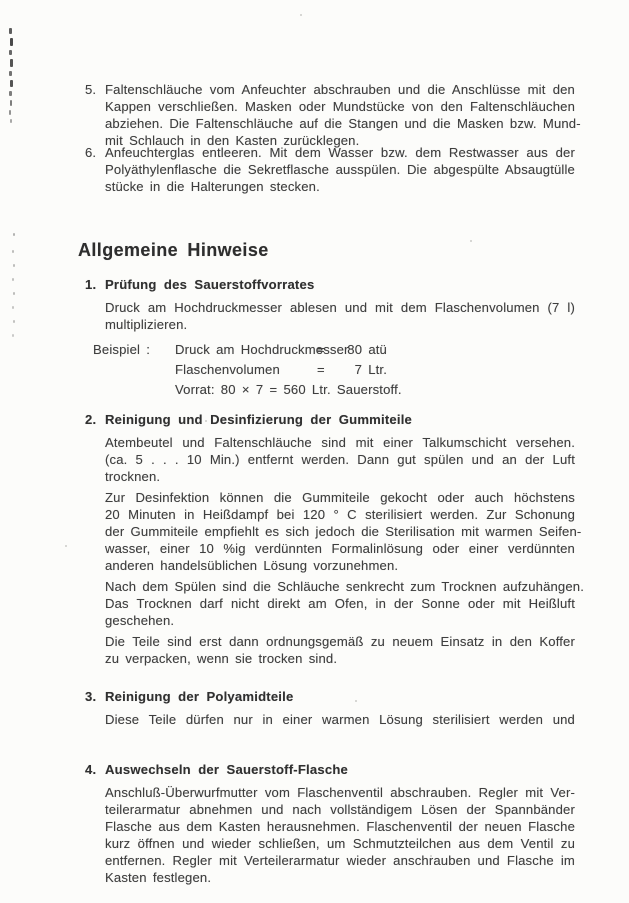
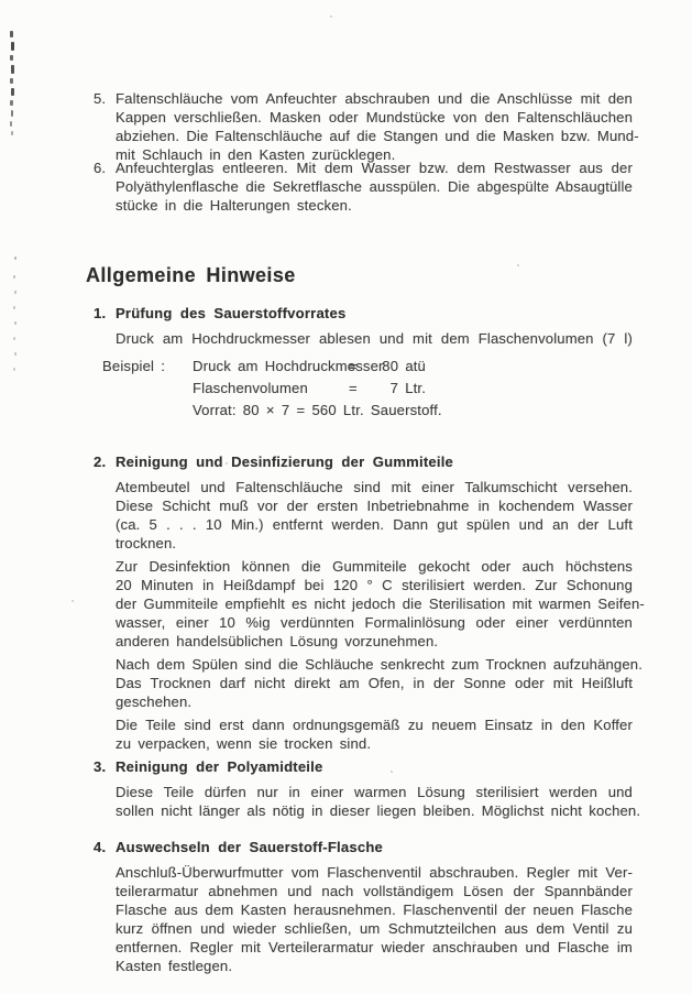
  5.
  Faltenschläuche vom Anfeuchter abschrauben und die Anschlüsse mit den
  Kappen verschließen. Masken oder Mundstücke von den Faltenschläuchen
  abziehen. Die Faltenschläuche auf die Stangen und die Masken bzw. Mund-
  mit Schlauch in den Kasten zurücklegen.
  6.
  Anfeuchterglas entleeren. Mit dem Wasser bzw. dem Restwasser aus der
  Polyäthylenflasche die Sekretflasche ausspülen. Die abgespülte Absaugtülle
  stücke in die Halterungen stecken.
  Allgemeine Hinweise
  1.
  Prüfung des Sauerstoffvorrates
  Druck am Hochdruckmesser ablesen und mit dem Flaschenvolumen (7 l)
- multiplizieren.
  Beispiel :
  Druck am Hochdruckm
  =
  80 atü
  Flaschenvolumen
  =
  7 Ltr.
  Vorrat: 80 × 7 = 560 Ltr. Sauerstoff.
  2.
  Reinigung und Desinfizierung der Gummiteile
  Atembeutel und Faltenschläuche sind mit einer Talkumschicht versehen.
+ Diese Schicht muß vor der ersten Inbetriebnahme in kochendem Wasser
  (ca. 5 . . . 10 Min.) entfernt werden. Dann gut spülen und an der Luft
  trocknen.
  Zur Desinfektion können die Gummiteile gekocht oder auch höchstens
  20 Minuten in Heißdampf bei 120 ° C sterilisiert werden. Zur Schonung
- der Gummiteile empfiehlt es sich jedoch die Sterilisation mit warmen Seifen-
+ der Gummiteile empfiehlt es nicht jedoch die Sterilisation mit warmen Seifen-
  wasser, einer 10 %ig verdünnten Formalinlösung oder einer verdünnten
  anderen handelsüblichen Lösung vorzunehmen.
  Nach dem Spülen sind die Schläuche senkrecht zum Trocknen aufzuhängen.
  Das Trocknen darf nicht direkt am Ofen, in der Sonne oder mit Heißluft
  geschehen.
  Die Teile sind erst dann ordnungsgemäß zu neuem Einsatz in den Koffer
  zu verpacken, wenn sie trocken sind.
  3.
  Reinigung der Polyamidteile
  Diese Teile dürfen nur in einer warmen Lösung sterilisiert werden und
+ sollen nicht länger als nötig in dieser liegen bleiben. Möglichst nicht kochen.
  4.
  Auswechseln der Sauerstoff-Flasche
  Anschluß-Überwurfmutter vom Flaschenventil abschrauben. Regler mit Ver-
  teilerarmatur abnehmen und nach vollständigem Lösen der Spannbänder
  Flasche aus dem Kasten herausnehmen. Flaschenventil der neuen Flasche
  kurz öffnen und wieder schließen, um Schmutzteilchen aus dem Ventil zu
  entfernen. Regler mit Verteilerarmatur wieder anschrauben und Flasche im
  Kasten festlegen.
